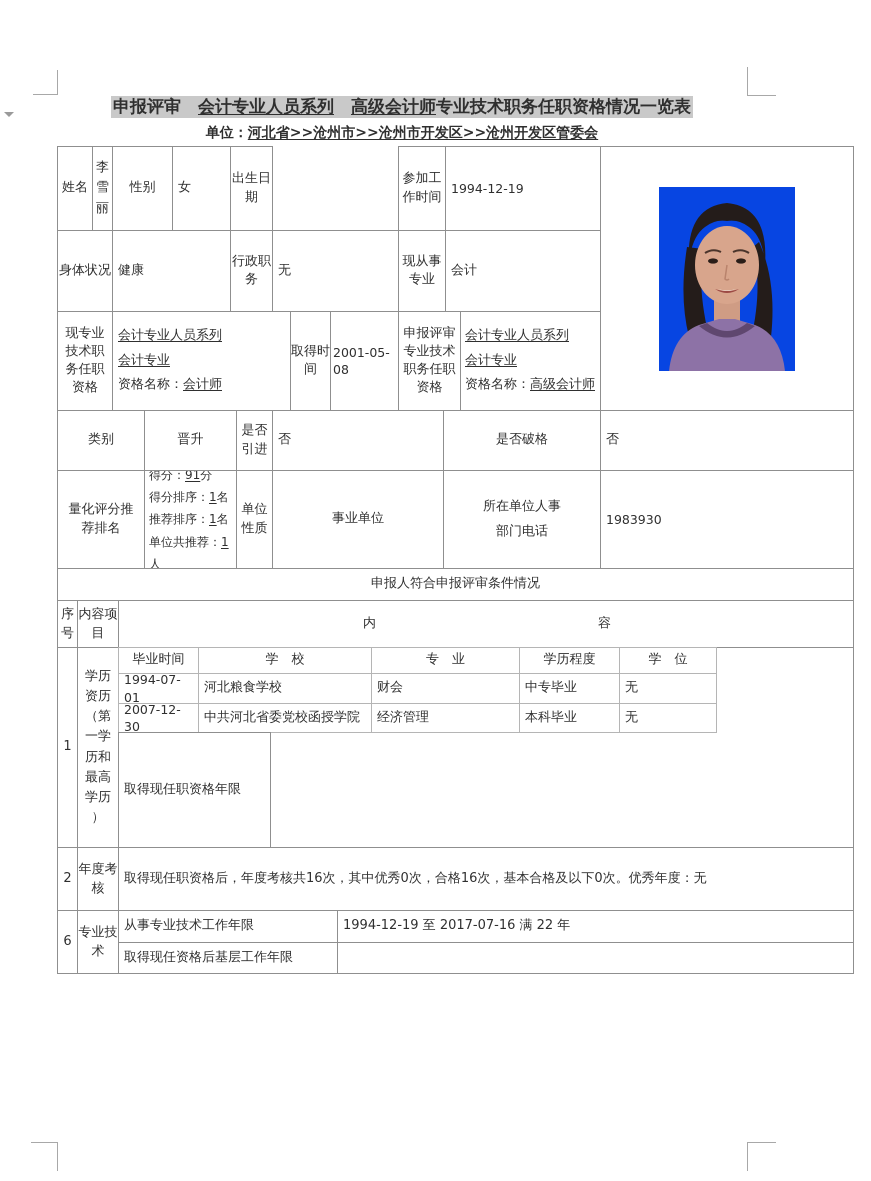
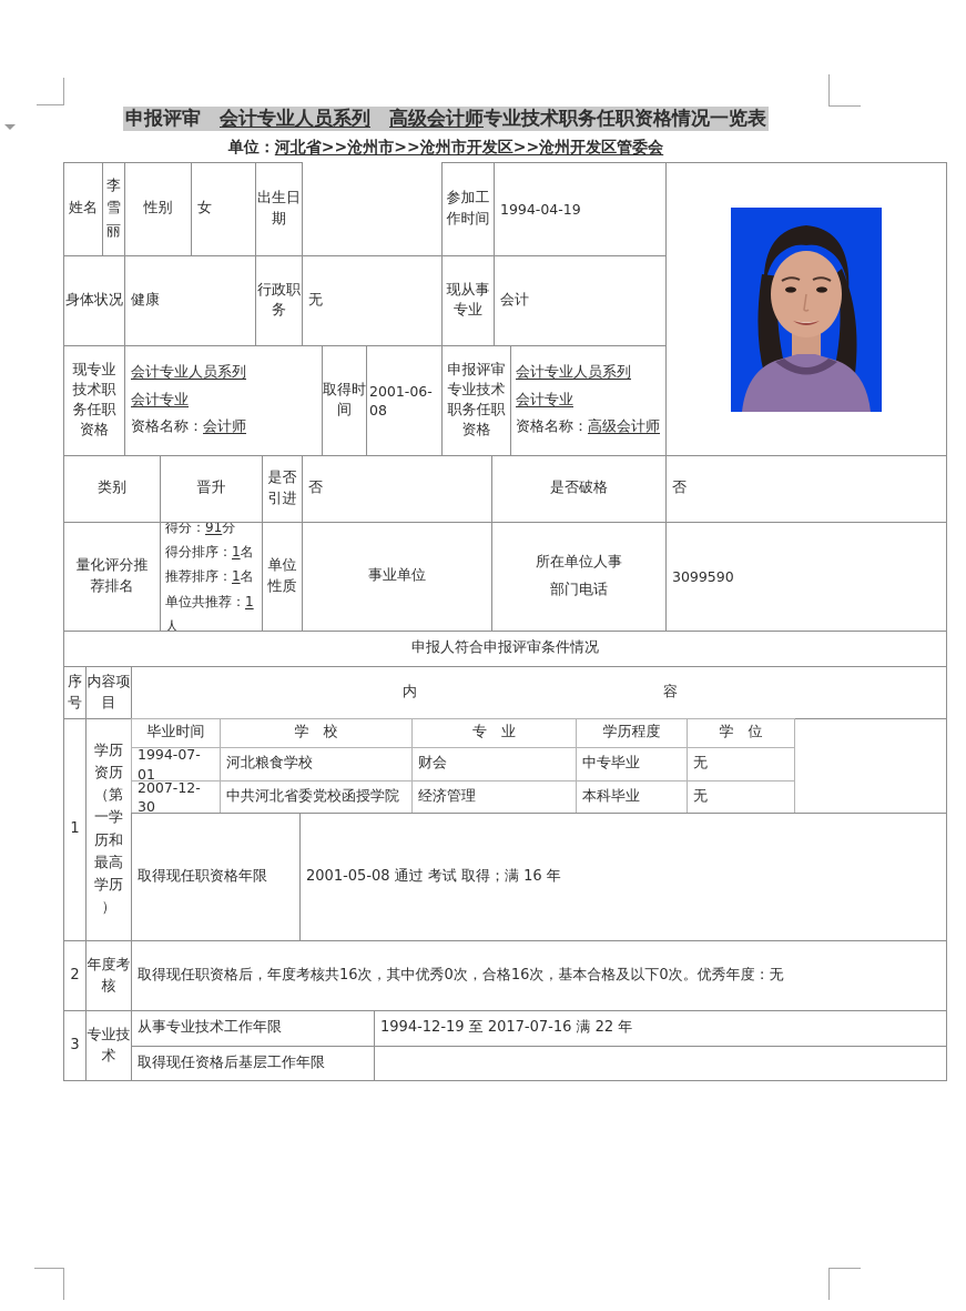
  申报评审 会计专业人员系列 高级会计师专业技术职务任职资格情况一览表
  单位：河北省>>沧州市>>沧州市开发区>>沧州开发区管委会
  姓名
  李雪丽
  性别
  女
  出生日期
  参加工作时间
- 1994-12-19
+ 1994-04-19
  身体状况
  健康
  行政职务
  无
  现从事专业
  会计
  现专业技术职务任职资格
  会计专业人员系列
  会计专业
  资格名称：会计师
  取得时间
- 2001-05-08
+ 2001-06-08
  申报评审专业技术职务任职资格
  会计专业人员系列
  会计专业
  资格名称：高级会计师
  类别
  晋升
  是否引进
  否
  是否破格
  否
  量化评分推荐排名
  得分：91分
  得分排序：1名
  推荐排序：1名
  单位共推荐：1人
  单位性质
  事业单位
  所在单位人事
  部门电话
- 1983930
+ 3099590
  申报人符合申报评审条件情况
  序号
  内容项目
  内
  容
  1
  学历资历（第一学历和最高学历）
  毕业时间
  学 校
  专 业
  学历程度
  学 位
  1994-07-01
  河北粮食学校
  财会
  中专毕业
  无
  2007-12-30
  中共河北省委党校函授学院
  经济管理
  本科毕业
  无
  取得现任职资格年限
+ 2001-05-08 通过 考试 取得；满 16 年
  2
  年度考核
  取得现任职资格后，年度考核共16次，其中优秀0次，合格16次，基本合格及以下0次。优秀年度：无
- 6
+ 3
  专业技术
  从事专业技术工作年限
  1994-12-19 至 2017-07-16 满 22 年
  取得现任资格后基层工作年限
